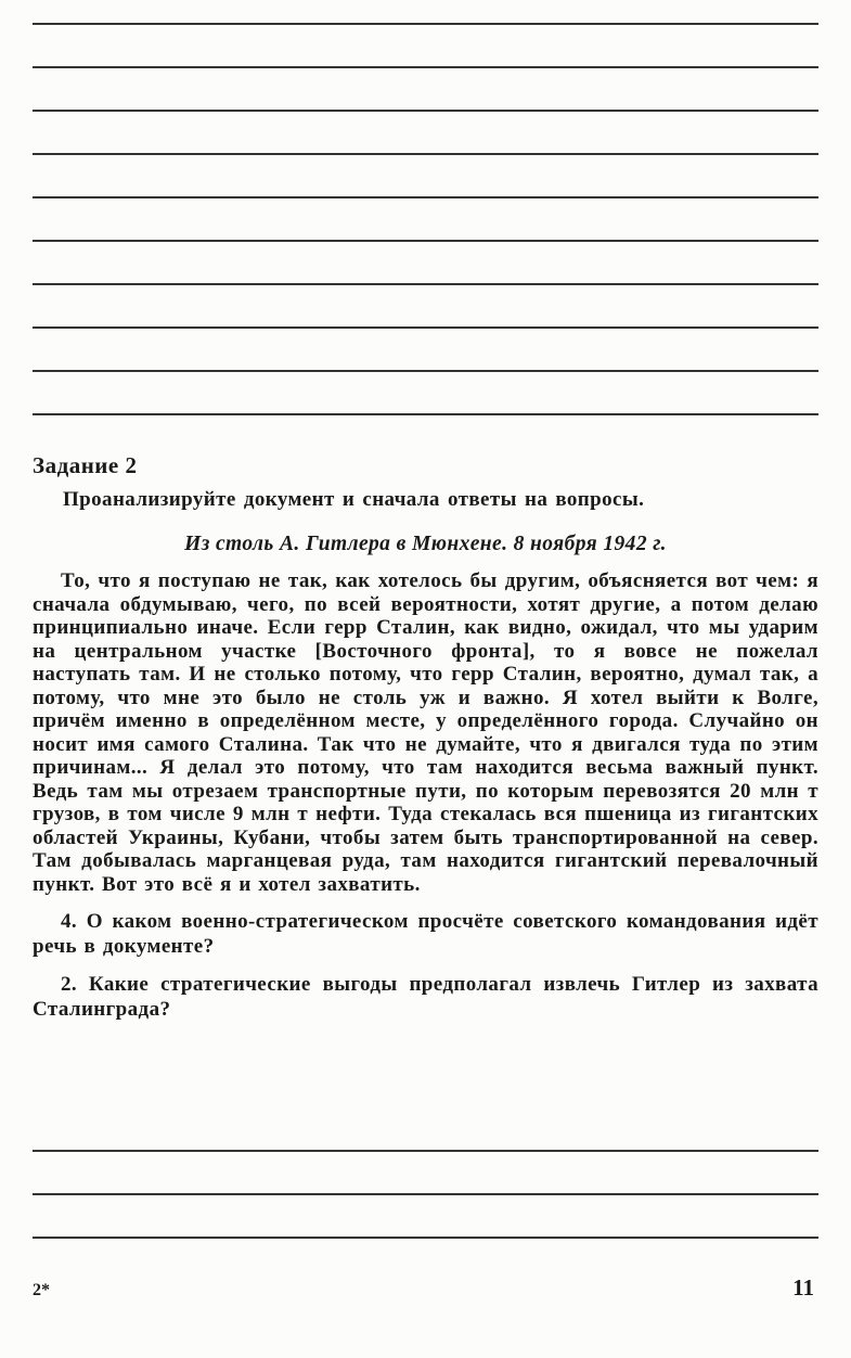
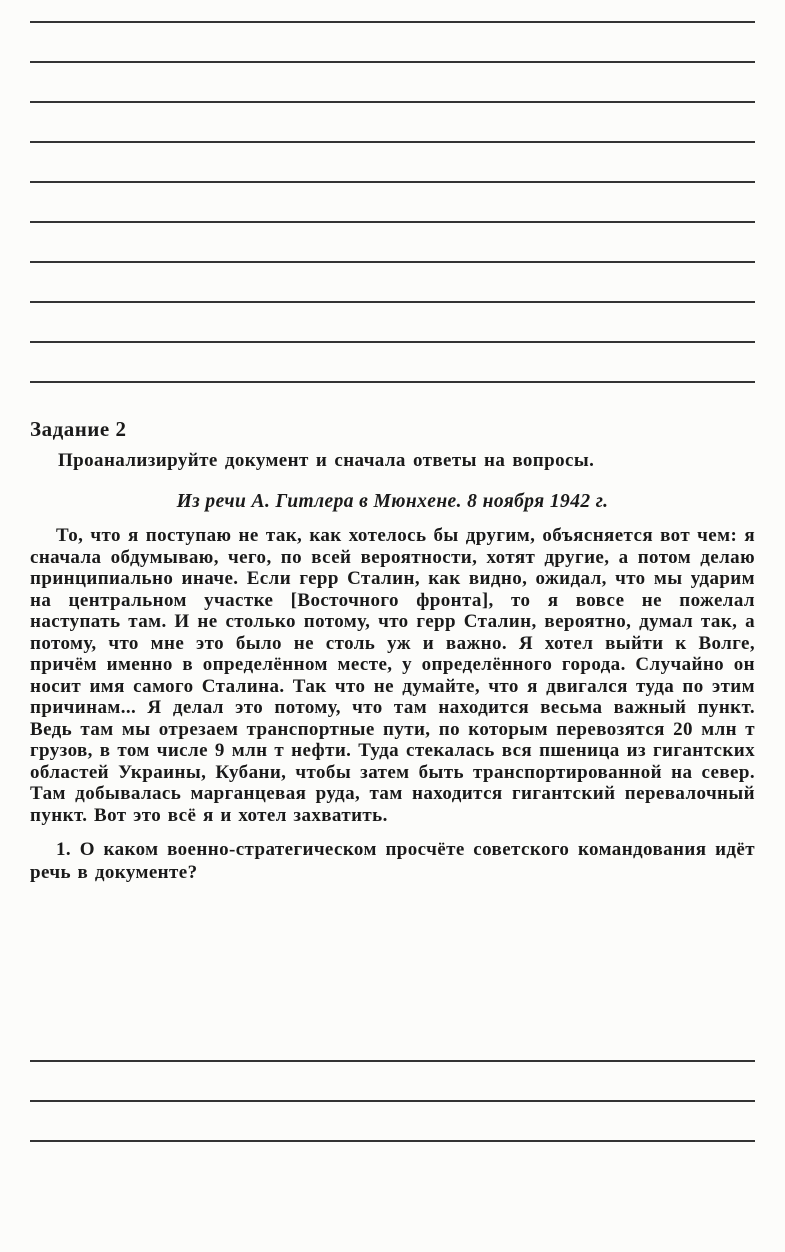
  Задание 2
  Проанализируйте документ и сначала ответы на вопросы.
- Из столь А. Гитлера в Мюнхене. 8 ноября 1942 г.
+ Из речи А. Гитлера в Мюнхене. 8 ноября 1942 г.
  То, что я поступаю не так, как хотелось бы другим, объясняется вот чем: я сначала обдумываю, чего, по всей вероятности, хотят другие, а потом делаю принципиально иначе. Если герр Сталин, как видно, ожидал, что мы ударим на центральном участке [Восточного фронта], то я вовсе не пожелал наступать там. И не столько потому, что герр Сталин, вероятно, думал так, а потому, что мне это было не столь уж и важно. Я хотел выйти к Волге, причём именно в определённом месте, у определённого города. Случайно он носит имя самого Сталина. Так что не думайте, что я двигался туда по этим причинам... Я делал это потому, что там находится весьма важный пункт. Ведь там мы отрезаем транспортные пути, по которым перевозятся 20 млн т грузов, в том числе 9 млн т нефти. Туда стекалась вся пшеница из гигантских областей Украины, Кубани, чтобы затем быть транспортированной на север. Там добывалась марганцевая руда, там находится гигантский перевалочный пункт. Вот это всё я и хотел захватить.
- 4. О каком военно-стратегическом просчёте советского командования идёт речь в документе?
+ 1. О каком военно-стратегическом просчёте советского командования идёт речь в документе?
- 2. Какие стратегические выгоды предполагал извлечь Гитлер из захвата Сталинграда?
- 2*
- 11
